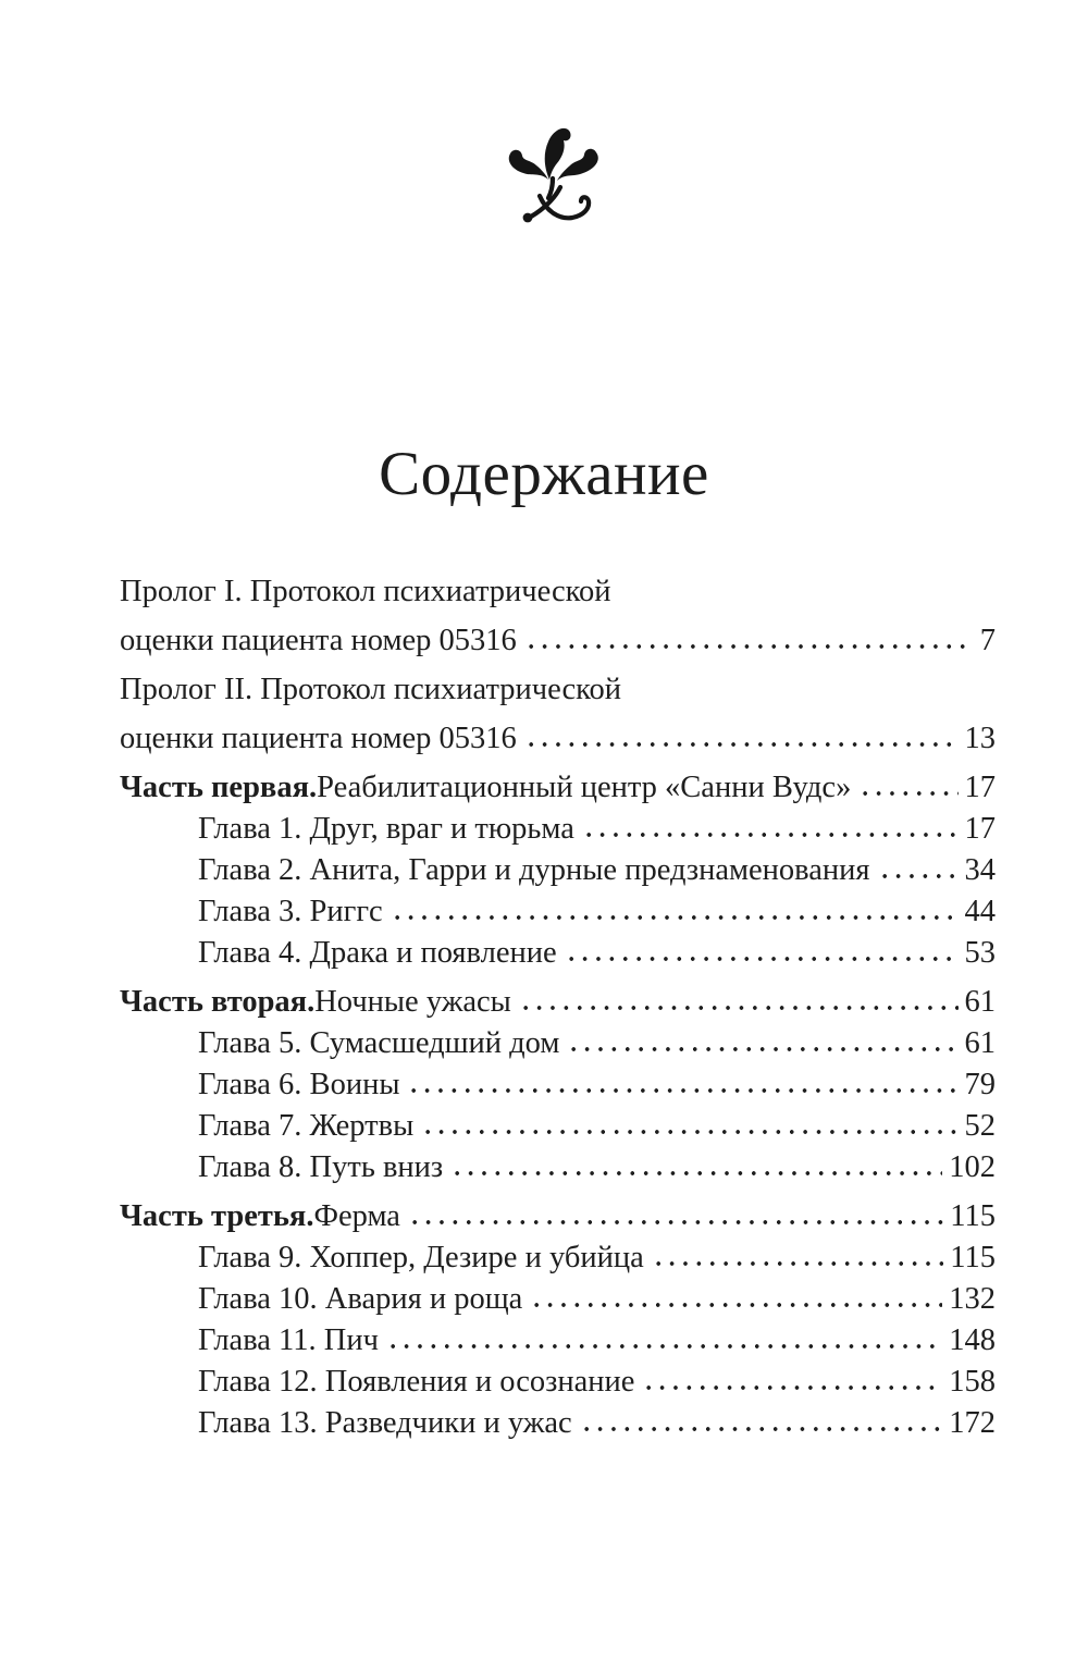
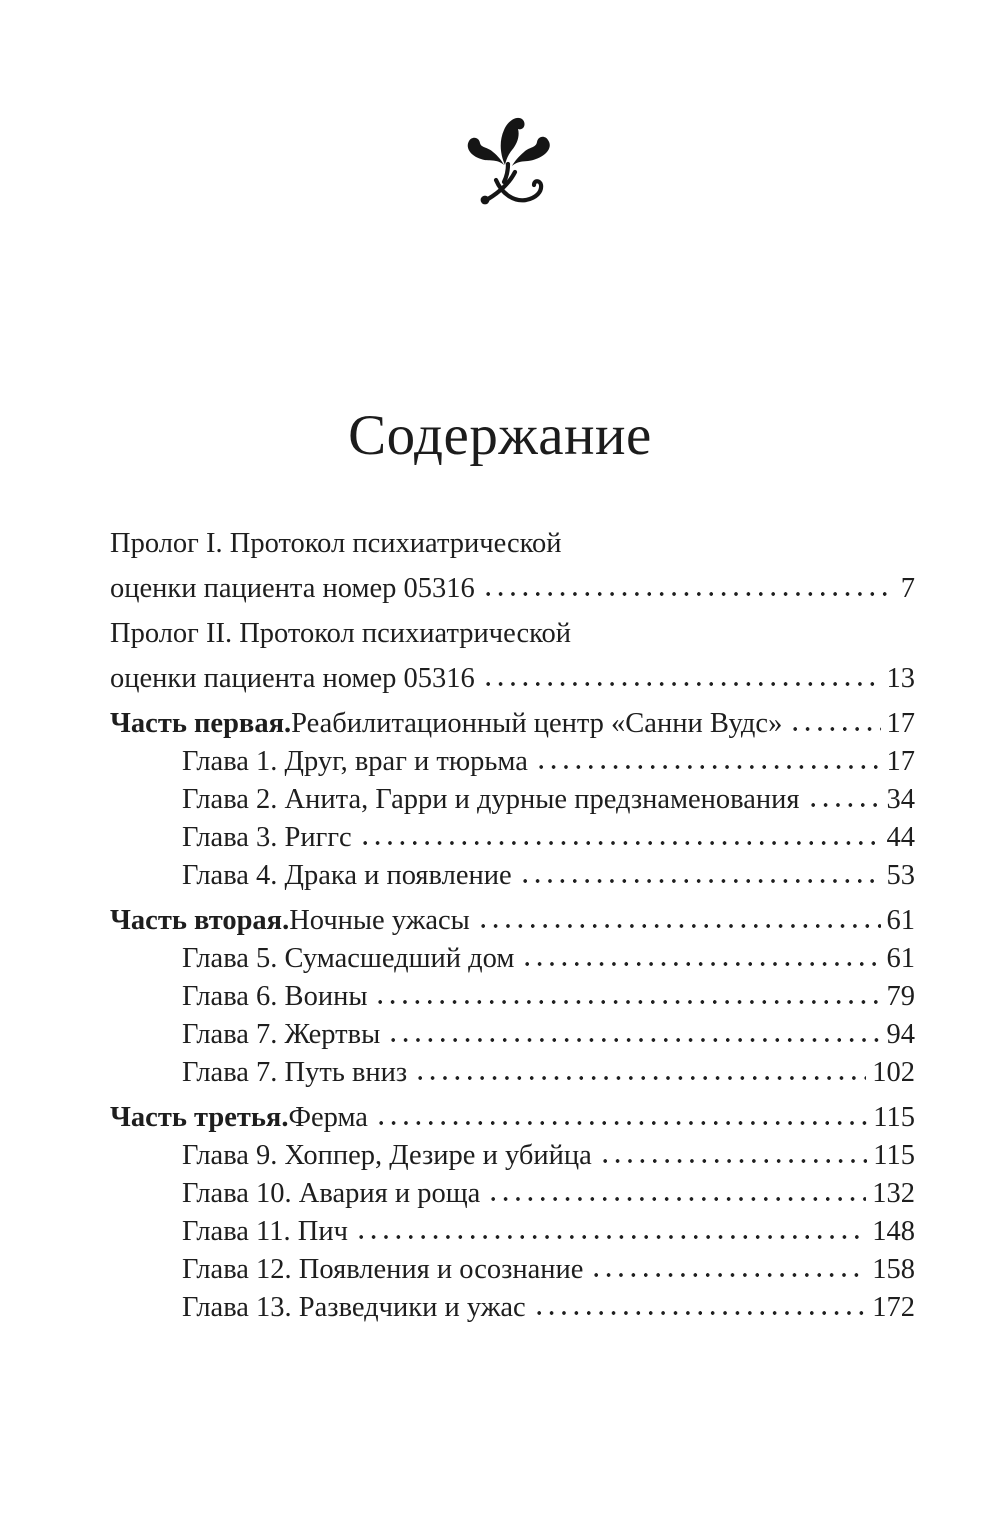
  Содержание
  Пролог I. Протокол психиатрической
  оценки пациента номер 05316
  7
  Пролог II. Протокол психиатрической
  оценки пациента номер 05316
  13
  Часть первая.
  Реабилитационный центр «Санни Вудс»
  17
  Глава 1. Друг, враг и тюрьма
  17
  Глава 2. Анита, Гарри и дурные предзнаменования
  34
  Глава 3. Риггс
  44
  Глава 4. Драка и появление
  53
  Часть вторая.
  Ночные ужасы
  61
  Глава 5. Сумасшедший дом
  61
  Глава 6. Воины
  79
  Глава 7. Жертвы
- 52
+ 94
- Глава 8. Путь вниз
+ Глава 7. Путь вниз
  102
  Часть третья.
  Ферма
  115
  Глава 9. Хоппер, Дезире и убийца
  115
  Глава 10. Авария и роща
  132
  Глава 11. Пич
  148
  Глава 12. Появления и осознание
  158
  Глава 13. Разведчики и ужас
  172
